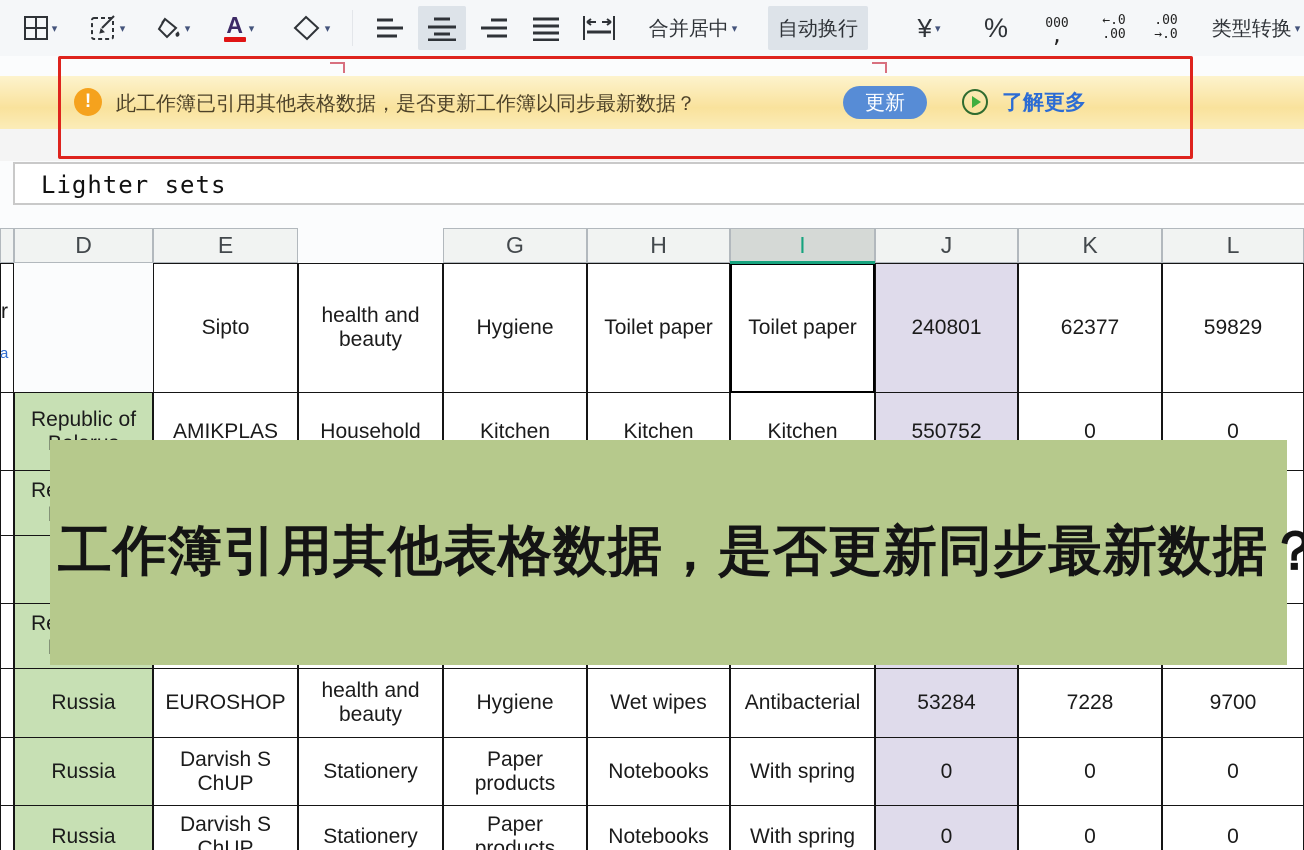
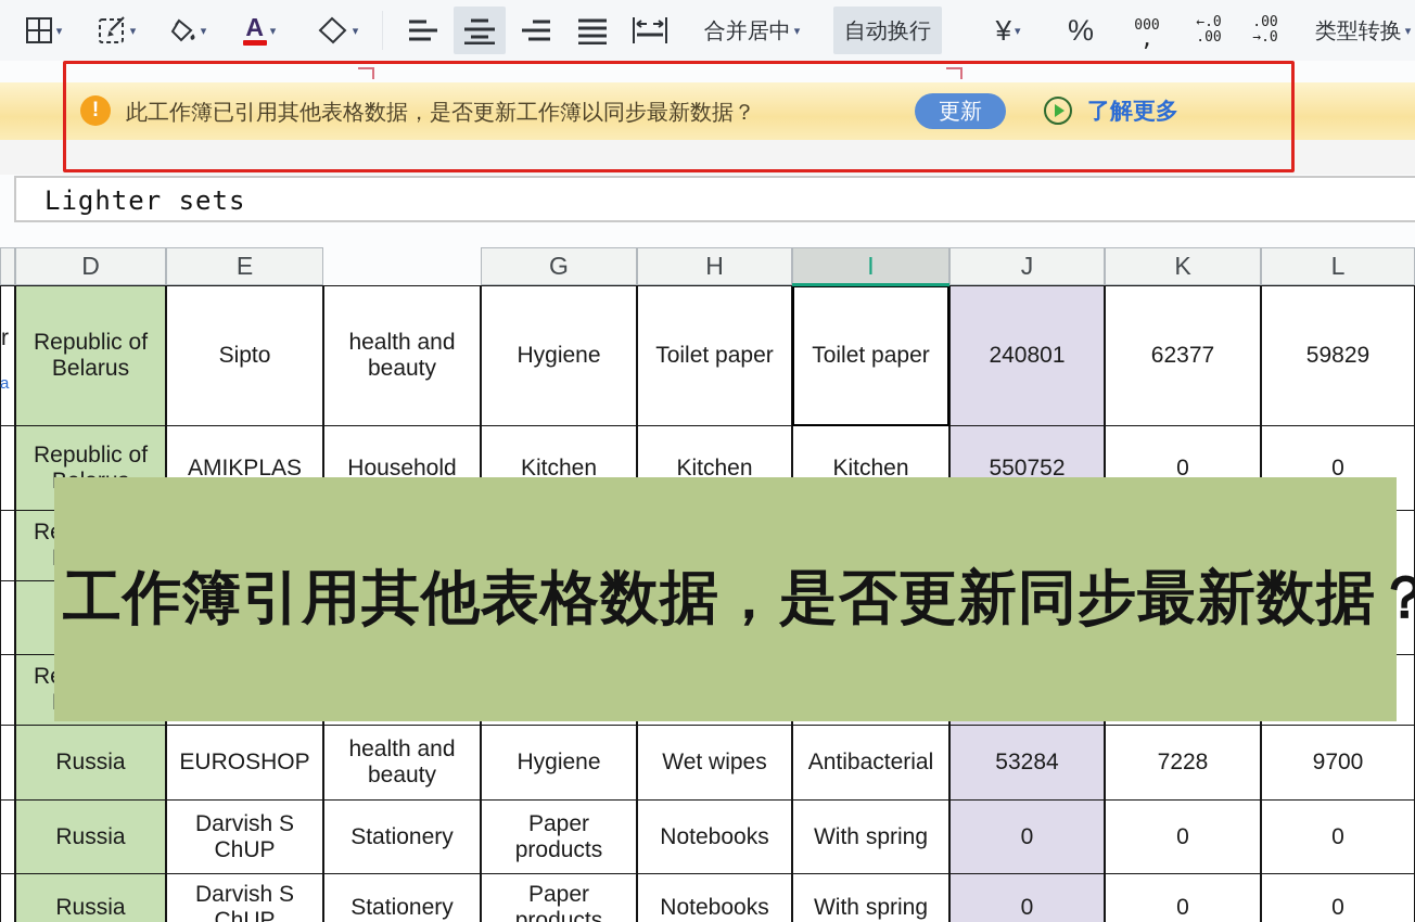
  ▾
  ▾
  ▾
  A
  ▾
  ▾
  合并居中
  ▾
  自动换行
  ¥
  ▾
  %
  000
  ,
  ←.0
  .00
  .00
  →.0
  类型转换
  ▾
  !
  此工作簿已引用其他表格数据，是否更新工作簿以同步最新数据？
  更新
  了解更多
  Lighter sets
  D
  E
  G
  H
  I
  J
  K
  L
+ Republic of Belarus
  Sipto
  health and beauty
  Hygiene
  Toilet paper
  Toilet paper
  240801
  62377
  59829
  AMIKPLAS
  Household
  Kitchen
  Kitchen
  Kitchen
  550752
  0
  0
  Russia
  EUROSHOP
  health and beauty
  Hygiene
  Wet wipes
  Antibacterial
  53284
  7228
  9700
  Russia
  Darvish S ChUP
  Stationery
  Paper products
  Notebooks
  With spring
  0
  0
  0
  Russia
  Darvish S ChUP
  Stationery
  Paper products
  Notebooks
  With spring
  0
  0
  0
  r
  a
  工作簿引用其他表格数据，是否更新同步最新数据？
